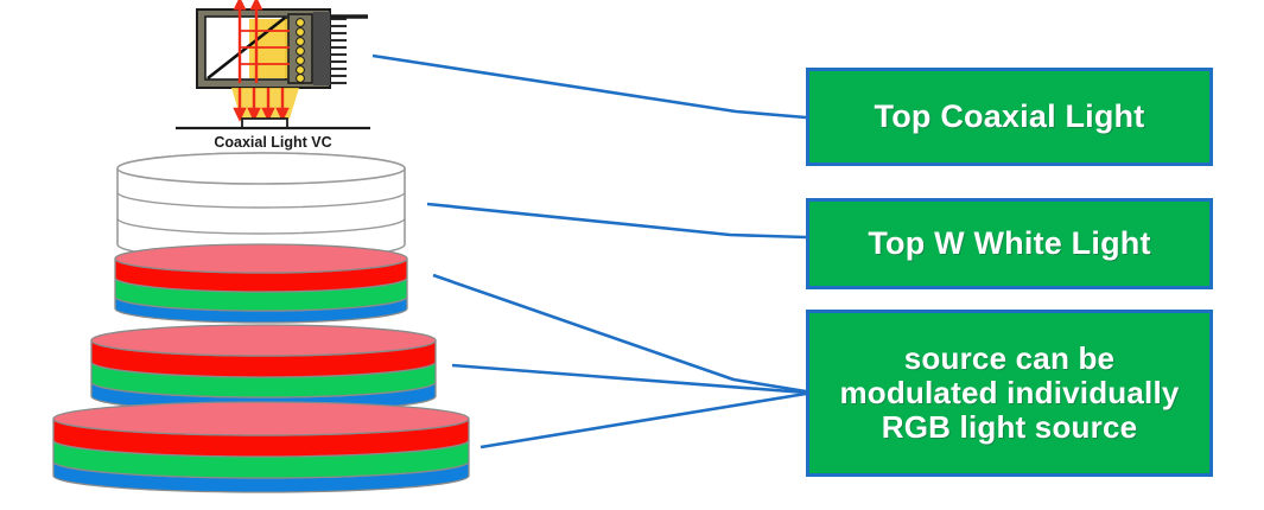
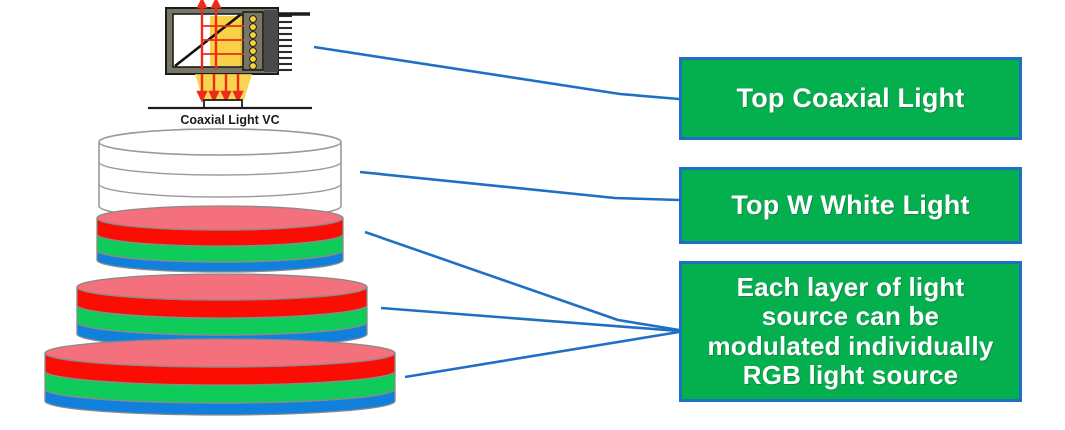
  Coaxial Light VC
  Top Coaxial Light
  Top W White Light
+ Each layer of light
  source can be
  modulated individually
  RGB light source
